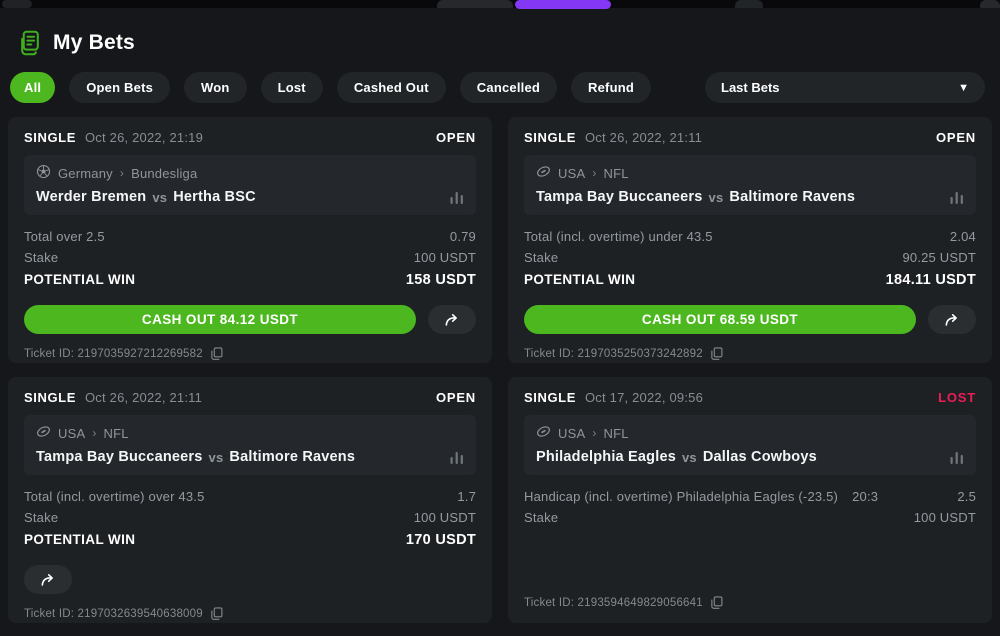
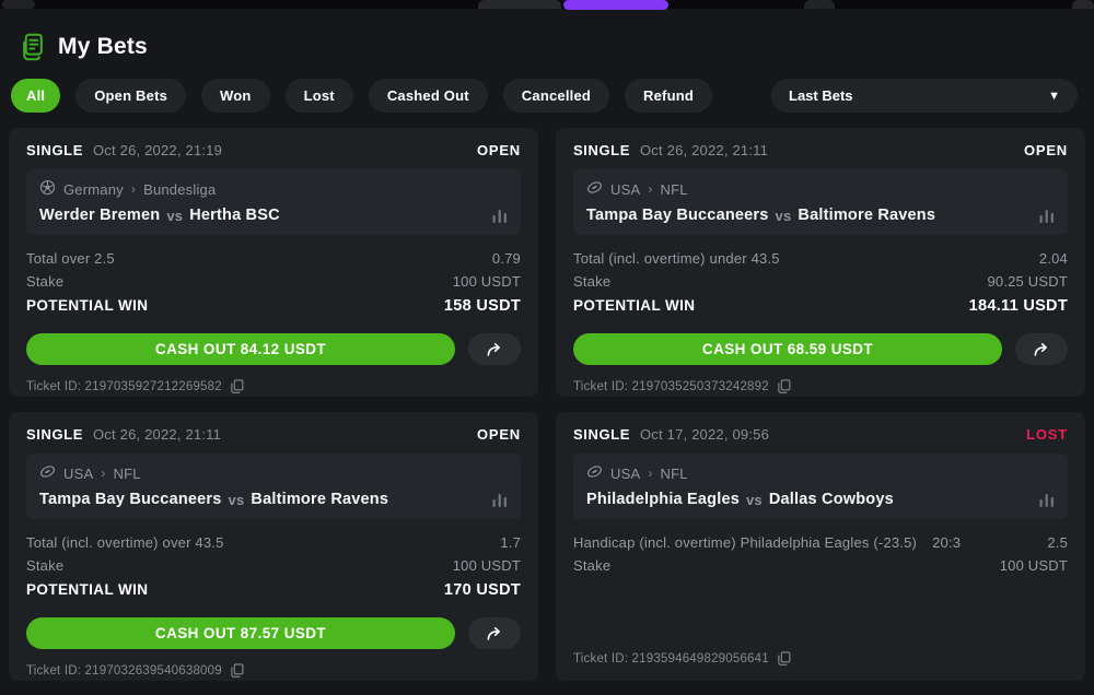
  My Bets
  All
  Open Bets
  Won
  Lost
  Cashed Out
  Cancelled
  Refund
  Last Bets
  ▼
  SINGLE
  Oct 26, 2022, 21:19
  OPEN
  Germany
  ›
  Bundesliga
  Werder Bremen
  vs
  Hertha BSC
  Total over 2.5
  0.79
  Stake
  100 USDT
  POTENTIAL WIN
  158 USDT
  CASH OUT 84.12 USDT
  Ticket ID: 2197035927212269582
  SINGLE
  Oct 26, 2022, 21:11
  OPEN
  USA
  ›
  NFL
  Tampa Bay Buccaneers
  vs
  Baltimore Ravens
  Total (incl. overtime) under 43.5
  2.04
  Stake
  90.25 USDT
  POTENTIAL WIN
  184.11 USDT
  CASH OUT 68.59 USDT
  Ticket ID: 2197035250373242892
  SINGLE
  Oct 26, 2022, 21:11
  OPEN
  USA
  ›
  NFL
  Tampa Bay Buccaneers
  vs
  Baltimore Ravens
  Total (incl. overtime) over 43.5
  1.7
  Stake
  100 USDT
  POTENTIAL WIN
  170 USDT
+ CASH OUT 87.57 USDT
  Ticket ID: 2197032639540638009
  SINGLE
  Oct 17, 2022, 09:56
  LOST
  USA
  ›
  NFL
  Philadelphia Eagles
  vs
  Dallas Cowboys
  Handicap (incl. overtime) Philadelphia Eagles (-23.5)
  20:3
  2.5
  Stake
  100 USDT
  Ticket ID: 2193594649829056641
